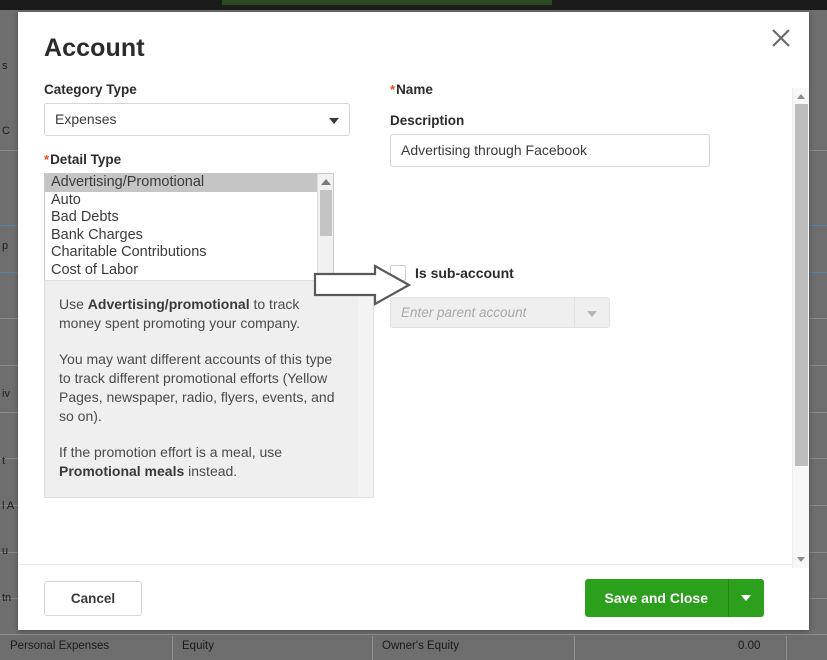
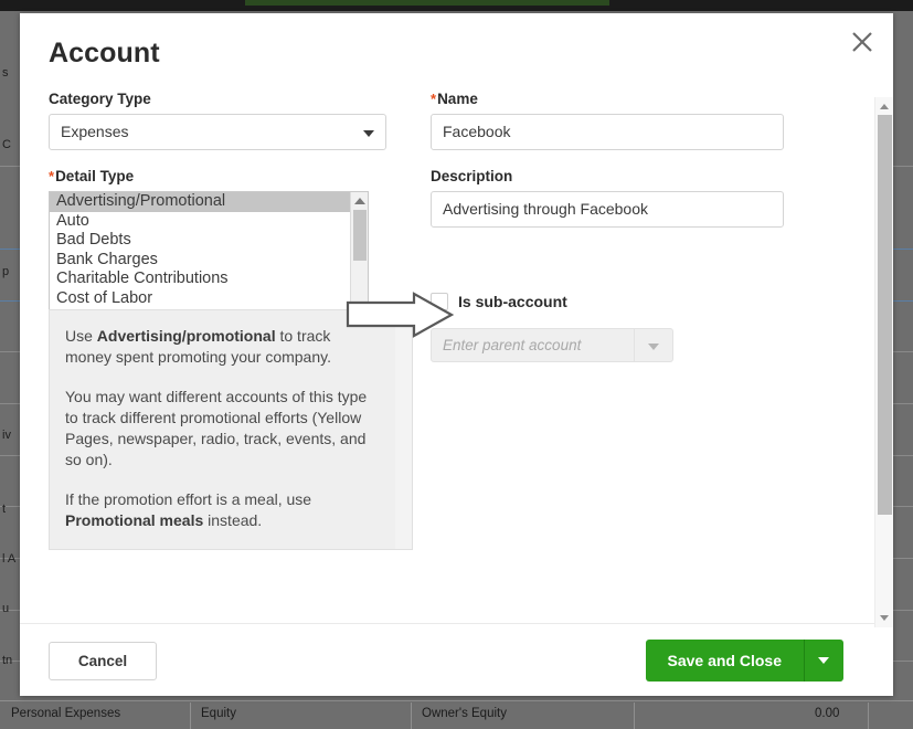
  s
  C
  p
  iv
  t
  l A
  u
  tn
  Personal Expenses
  Equity
  Owner's Equity
  0.00
  Account
  Category Type
  Expenses
  *Detail Type
  Advertising/Promotional
  Auto
  Bad Debts
  Bank Charges
  Charitable Contributions
  Cost of Labor
  *Name
+ Facebook
  Description
  Advertising through Facebook
  Is sub-account
  Enter parent account
  Use Advertising/promotional to track money spent promoting your company.
- You may want different accounts of this type to track different promotional efforts (Yellow Pages, newspaper, radio, flyers, events, and so on).
+ You may want different accounts of this type to track different promotional efforts (Yellow Pages, newspaper, radio, track, events, and so on).
  If the promotion effort is a meal, use Promotional meals instead.
  Cancel
  Save and Close
